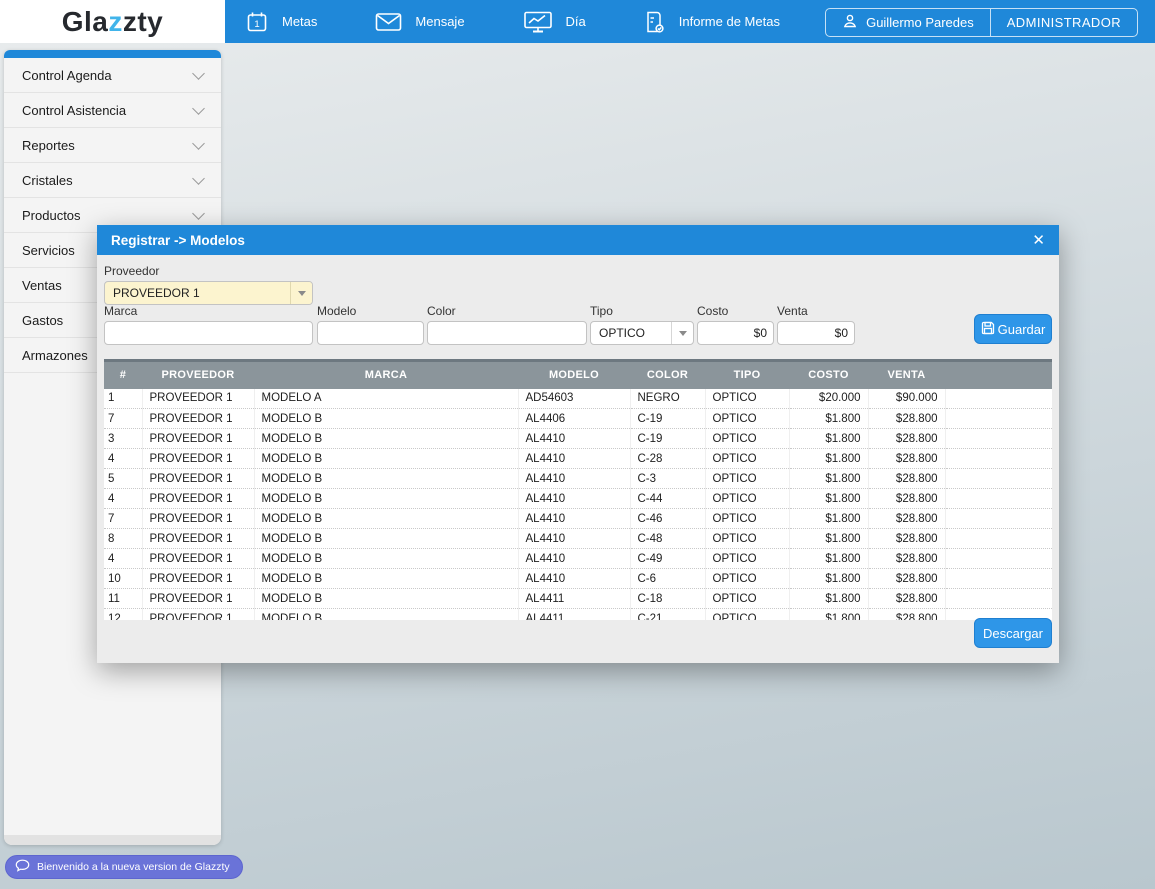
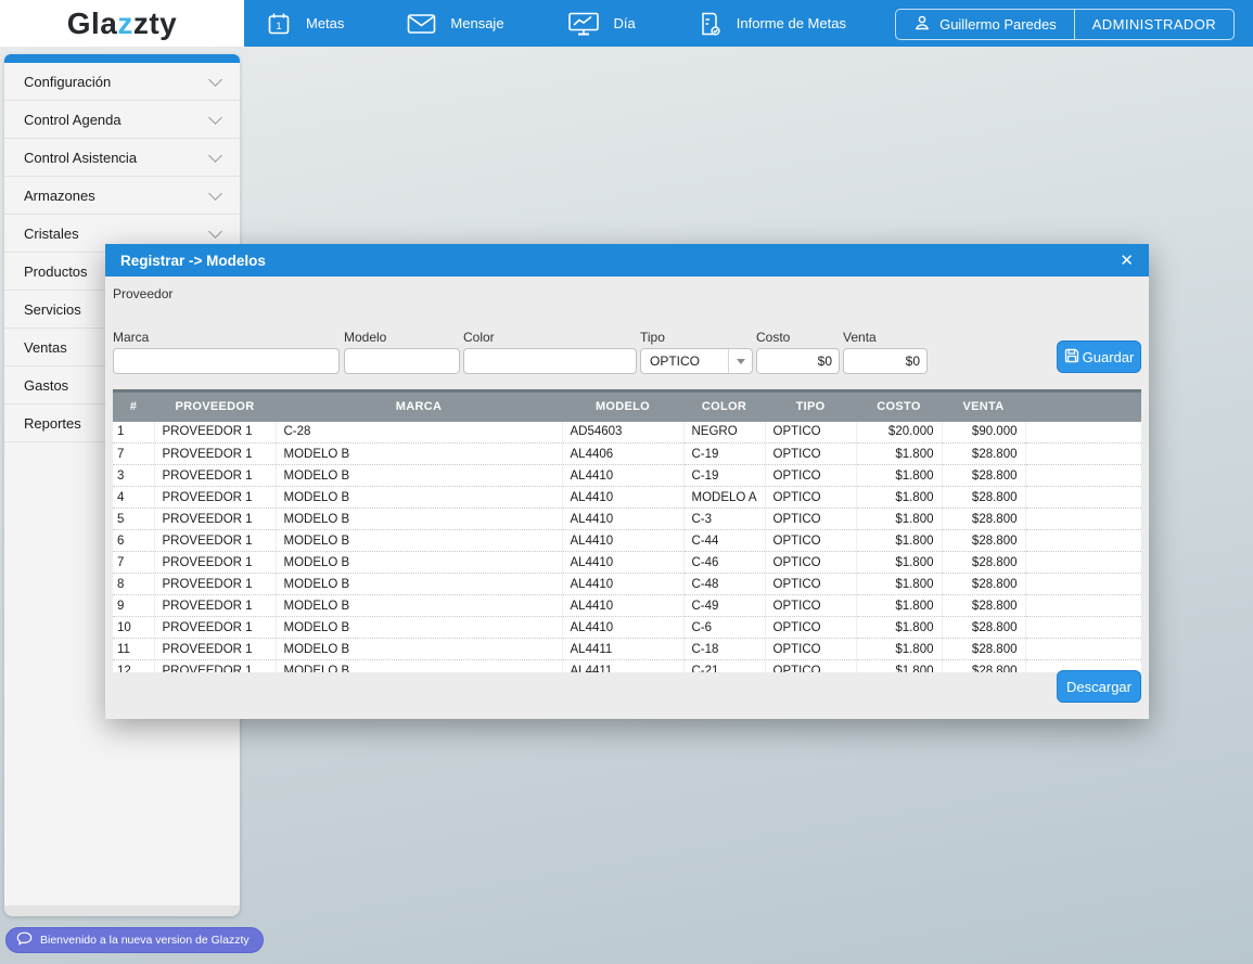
  1
  Metas
  Mensaje
  Día
  Informe de Metas
  Guillermo Paredes
  ADMINISTRADOR
  Glazzty
+ Configuración
  Control Agenda
  Control Asistencia
- Reportes
+ Armazones
  Cristales
  Productos
  Servicios
  Ventas
  Gastos
- Armazones
+ Reportes
  Registrar -> Modelos
  ✕
  Proveedor
- PROVEEDOR 1
  Marca
  Modelo
  Color
  Tipo
  OPTICO
  Costo
  $0
  Venta
  $0
  Guardar
  #	PROVEEDOR	MARCA	MODELO	COLOR	TIPO	COSTO	VENTA
- 1	PROVEEDOR 1	MODELO A	AD54603	NEGRO	OPTICO	$20.000	$90.000
+ 1	PROVEEDOR 1	C-28	AD54603	NEGRO	OPTICO	$20.000	$90.000
  7	PROVEEDOR 1	MODELO B	AL4406	C-19	OPTICO	$1.800	$28.800
  3	PROVEEDOR 1	MODELO B	AL4410	C-19	OPTICO	$1.800	$28.800
- 4	PROVEEDOR 1	MODELO B	AL4410	C-28	OPTICO	$1.800	$28.800
+ 4	PROVEEDOR 1	MODELO B	AL4410	MODELO A	OPTICO	$1.800	$28.800
  5	PROVEEDOR 1	MODELO B	AL4410	C-3	OPTICO	$1.800	$28.800
- 4	PROVEEDOR 1	MODELO B	AL4410	C-44	OPTICO	$1.800	$28.800
+ 6	PROVEEDOR 1	MODELO B	AL4410	C-44	OPTICO	$1.800	$28.800
  7	PROVEEDOR 1	MODELO B	AL4410	C-46	OPTICO	$1.800	$28.800
  8	PROVEEDOR 1	MODELO B	AL4410	C-48	OPTICO	$1.800	$28.800
- 4	PROVEEDOR 1	MODELO B	AL4410	C-49	OPTICO	$1.800	$28.800
+ 9	PROVEEDOR 1	MODELO B	AL4410	C-49	OPTICO	$1.800	$28.800
  10	PROVEEDOR 1	MODELO B	AL4410	C-6	OPTICO	$1.800	$28.800
  11	PROVEEDOR 1	MODELO B	AL4411	C-18	OPTICO	$1.800	$28.800
  12	PROVEEDOR 1	MODELO B	AL4411	C-21	OPTICO	$1.800	$28.800
  Descargar
  Bienvenido a la nueva version de Glazzty
